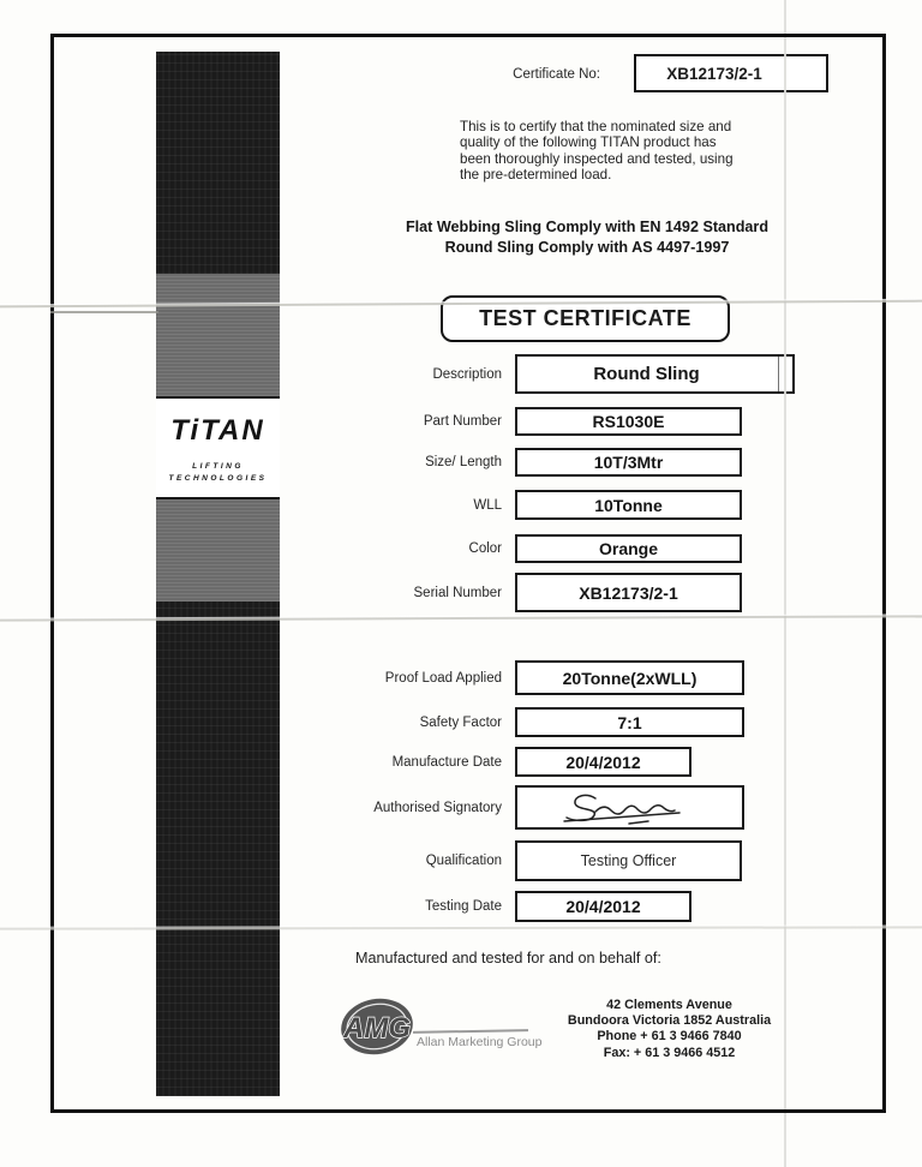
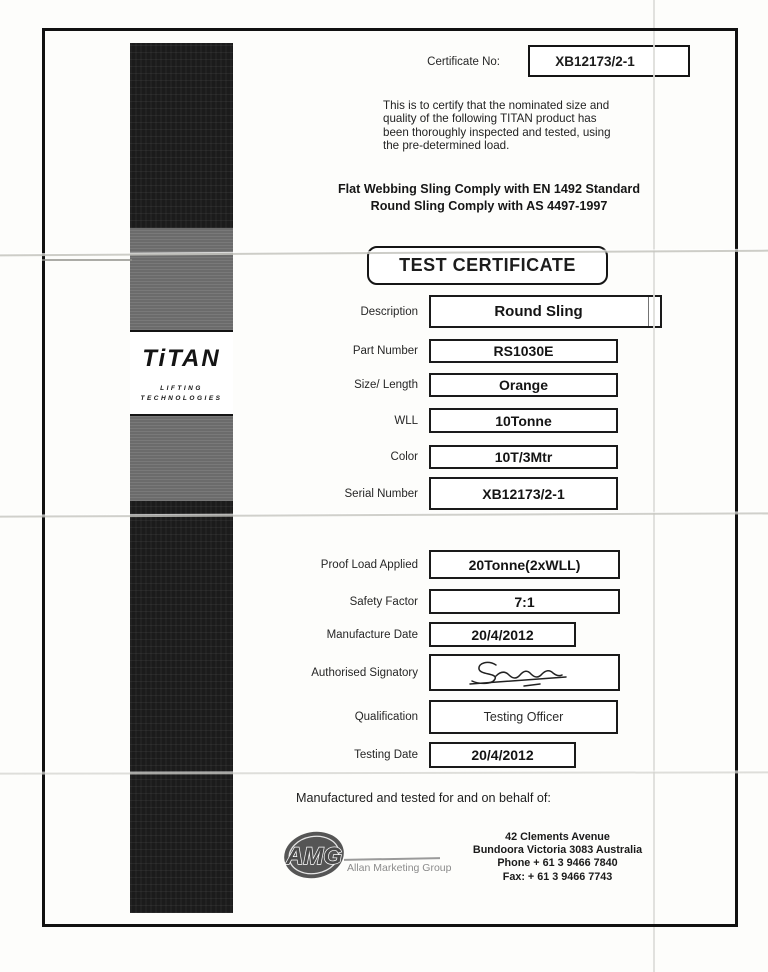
  TiTAN
  Certificate No:
  XB12173/2-1
  This is to certify that the nominated size and
  quality of the following TITAN product has
  been thoroughly inspected and tested, using
  the pre-determined load.
  Flat Webbing Sling Comply with EN 1492 Standard
  Round Sling Comply with AS 4497-1997
  TEST CERTIFICATE
  Description
  Round Sling
  Part Number
  RS1030E
  Size/ Length
- 10T/3Mtr
+ Orange
  WLL
  10Tonne
  Color
- Orange
+ 10T/3Mtr
  Serial Number
  XB12173/2-1
  Proof Load Applied
  20Tonne(2xWLL)
  Safety Factor
  7:1
  Manufacture Date
  20/4/2012
  Authorised Signatory
  Qualification
  Testing Officer
  Testing Date
  20/4/2012
  Manufactured and tested for and on behalf of:
  AMG
  Allan Marketing Group
  42 Clements Avenue
- Bundoora Victoria 1852 Australia
+ Bundoora Victoria 3083 Australia
  Phone + 61 3 9466 7840
- Fax: + 61 3 9466 4512
+ Fax: + 61 3 9466 7743
